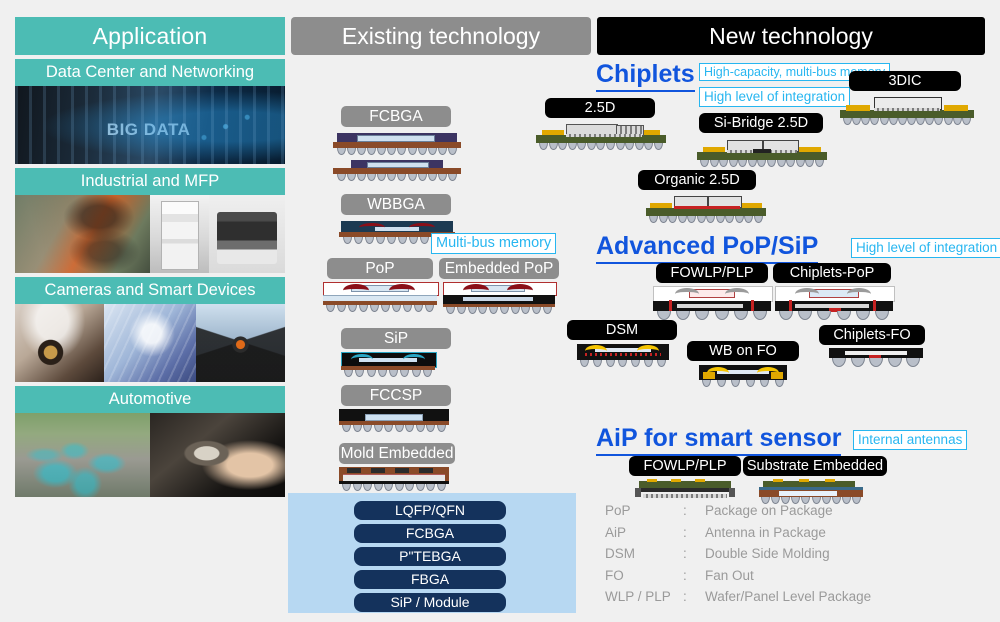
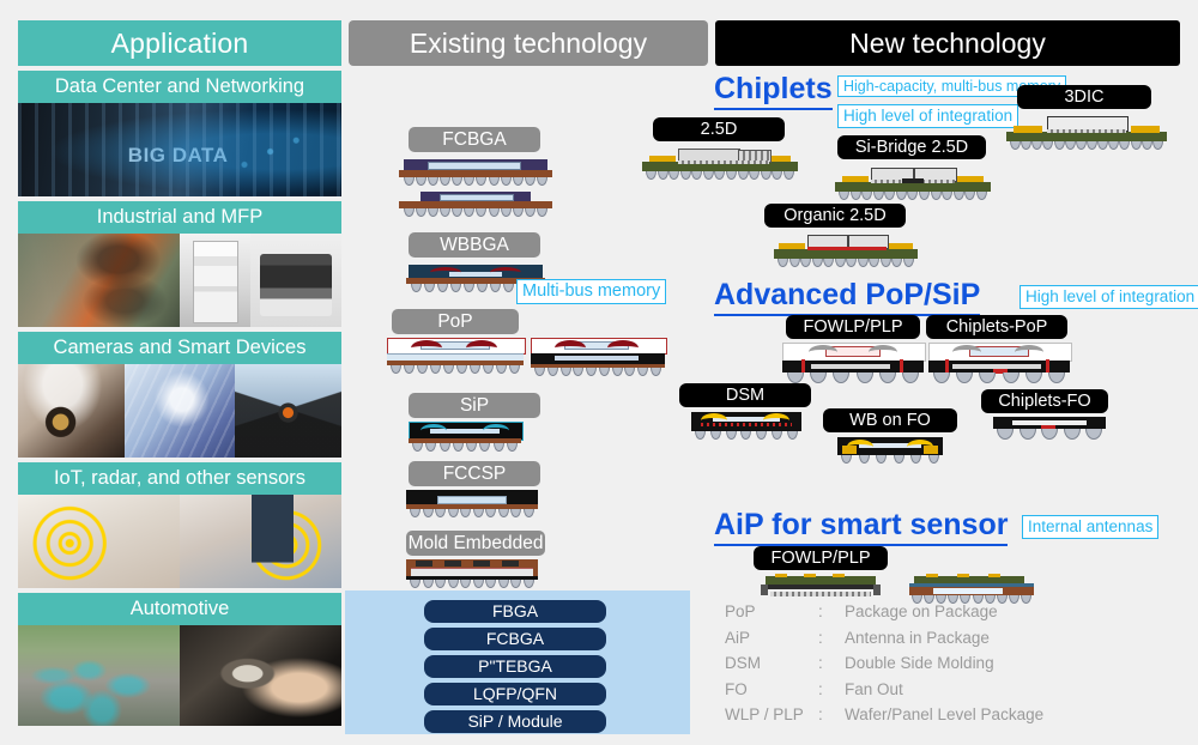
  Application
  Data Center and Networking
  Industrial and MFP
  Cameras and Smart Devices
+ IoT, radar, and other sensors
  Automotive
  Existing technology
  New technology
  FCBGA
  WBBGA
  Multi-bus memory
  PoP
- Embedded PoP
  SiP
  FCCSP
  Mold Embedded
- LQFP/QFN
+ FBGA
  FCBGA
  P"TEBGA
- FBGA
+ LQFP/QFN
  SiP / Module
  Chiplets
  High-capacity, multi-bus m
  High level of integration
  2.5D
  Si-Bridge 2.5D
  Organic 2.5D
  3DIC
  Advanced PoP/SiP
  High level of integration
  FOWLP/PLP
  Chiplets-PoP
  Chiplets-FO
  DSM
  WB on FO
  AiP for smart sensor
  Internal antennas
  FOWLP/PLP
- Substrate Embedded
  PoP
  :
  Package on Package
  AiP
  :
  Antenna in Package
  DSM
  :
  Double Side Molding
  FO
  :
  Fan Out
  WLP / PLP
  :
  Wafer/Panel Level Package
